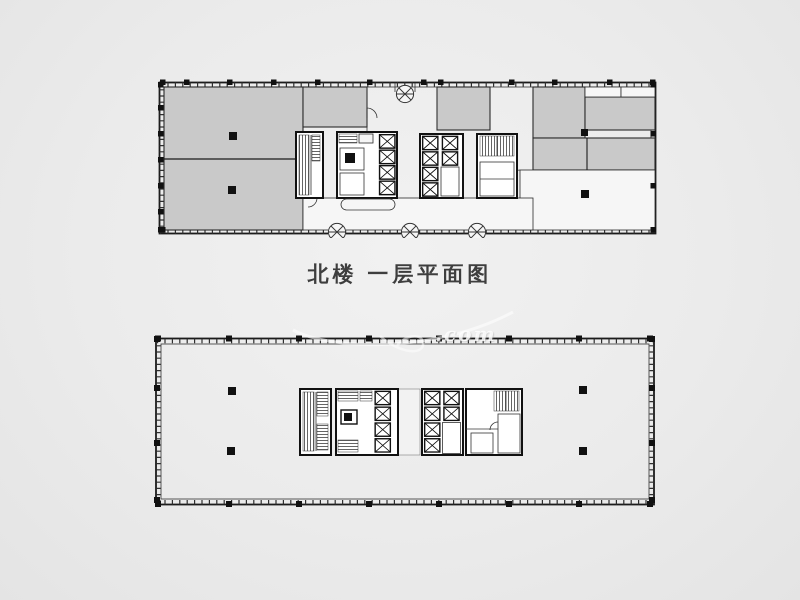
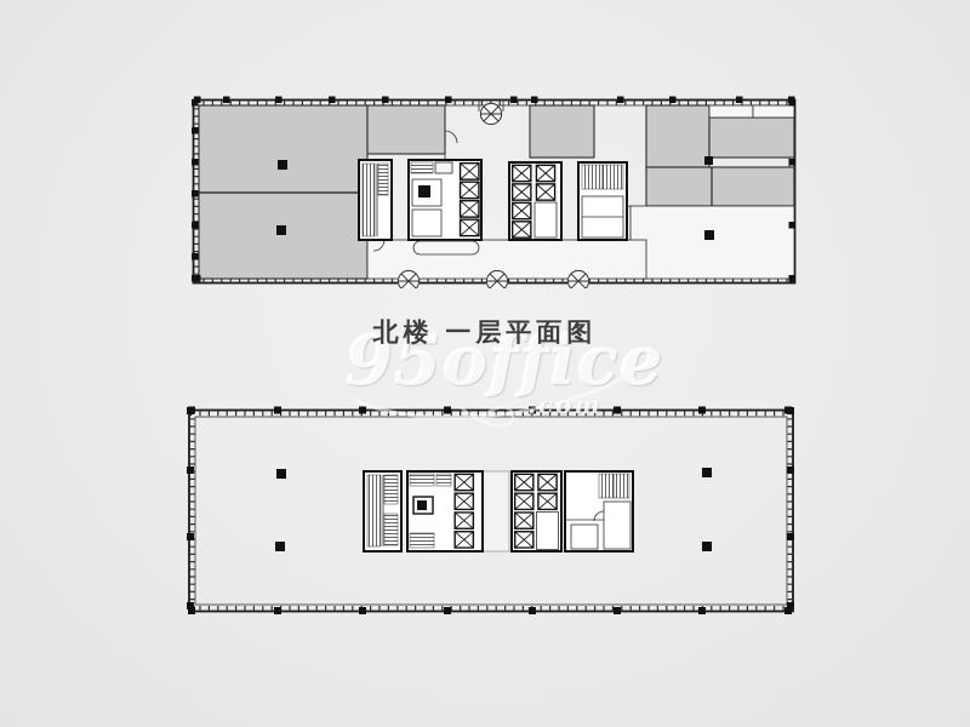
  北楼 一层平面图
+ 95office
  .com
